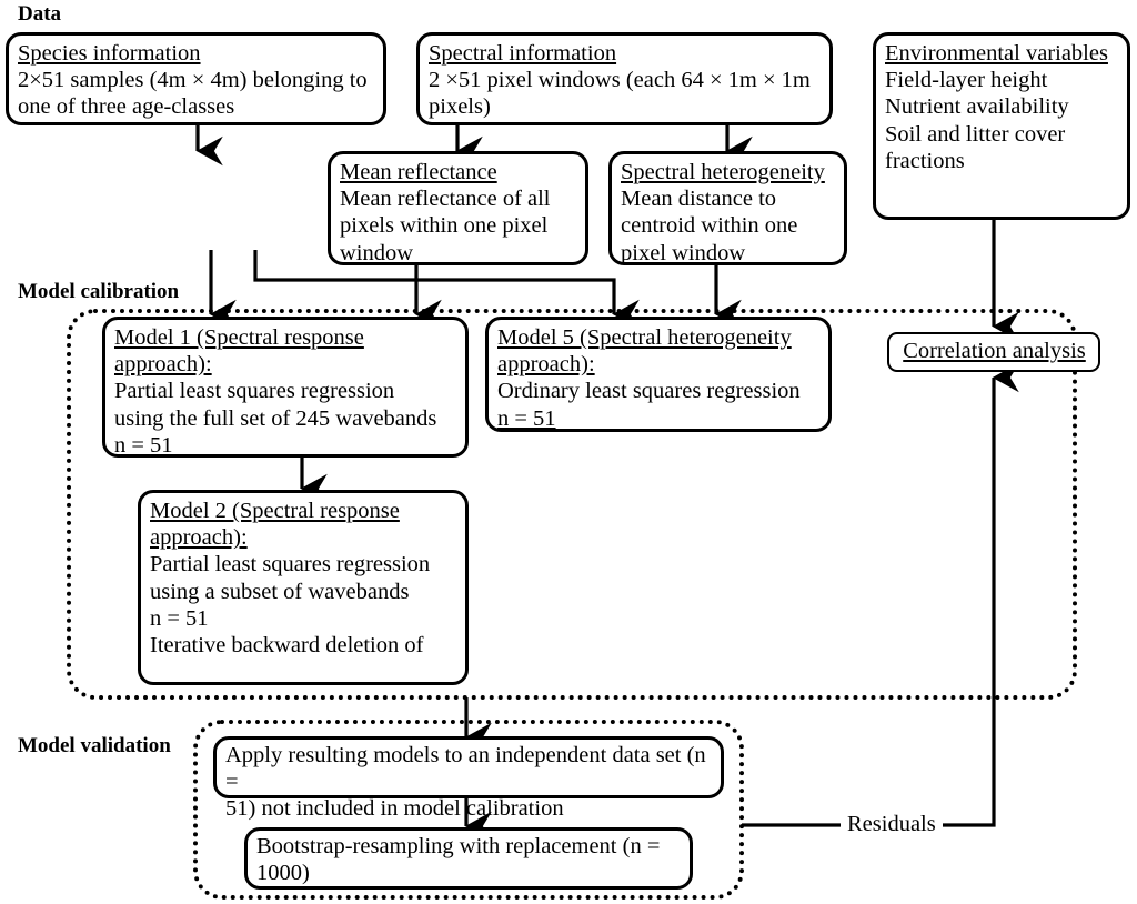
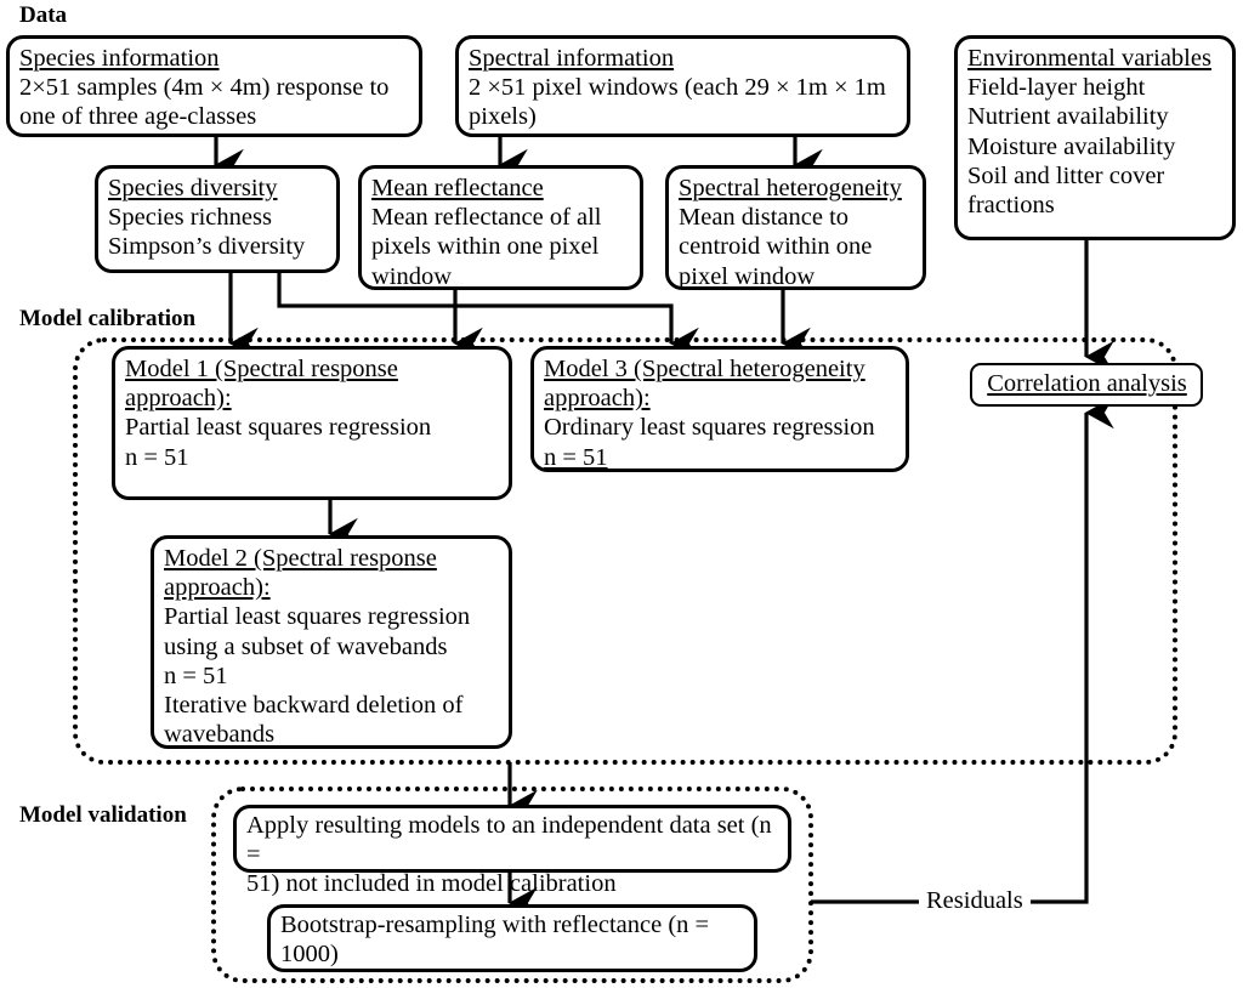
  Data
  Model calibration
  Model validation
  Species information
- 2×51 samples (4m × 4m) belonging to
+ 2×51 samples (4m × 4m) response to
  one of three age-classes
  Spectral information
- 2 ×51 pixel windows (each 64 × 1m × 1m
+ 2 ×51 pixel windows (each 29 × 1m × 1m
  pixels)
  Environmental variables
  Field-layer height
  Nutrient availability
+ Moisture availability
  Soil and litter cover
  fractions
+ Species diversity
+ Species richness
+ Simpson’s diversity
  Mean reflectance
  Mean reflectance of all
  pixels within one pixel
  window
  Spectral heterogeneity
  Mean distance to
  centroid within one
  pixel window
  Model 1 (Spectral response
  approach):
  Partial least squares regression
- using the full set of 245 wavebands
  n = 51
- Model 5 (Spectral heterogeneity
+ Model 3 (Spectral heterogeneity
  approach):
  Ordinary least squares regression
  n = 51
  Model 2 (Spectral response
  approach):
  Partial least squares regression
  using a subset of wavebands
  n = 51
  Iterative backward deletion of
+ wavebands
  Correlation analysis
  Apply resulting models to an independent data set (n =
  51) not included in model calibration
- Bootstrap-resampling with replacement (n =
+ Bootstrap-resampling with reflectance (n =
  1000)
  Residuals
